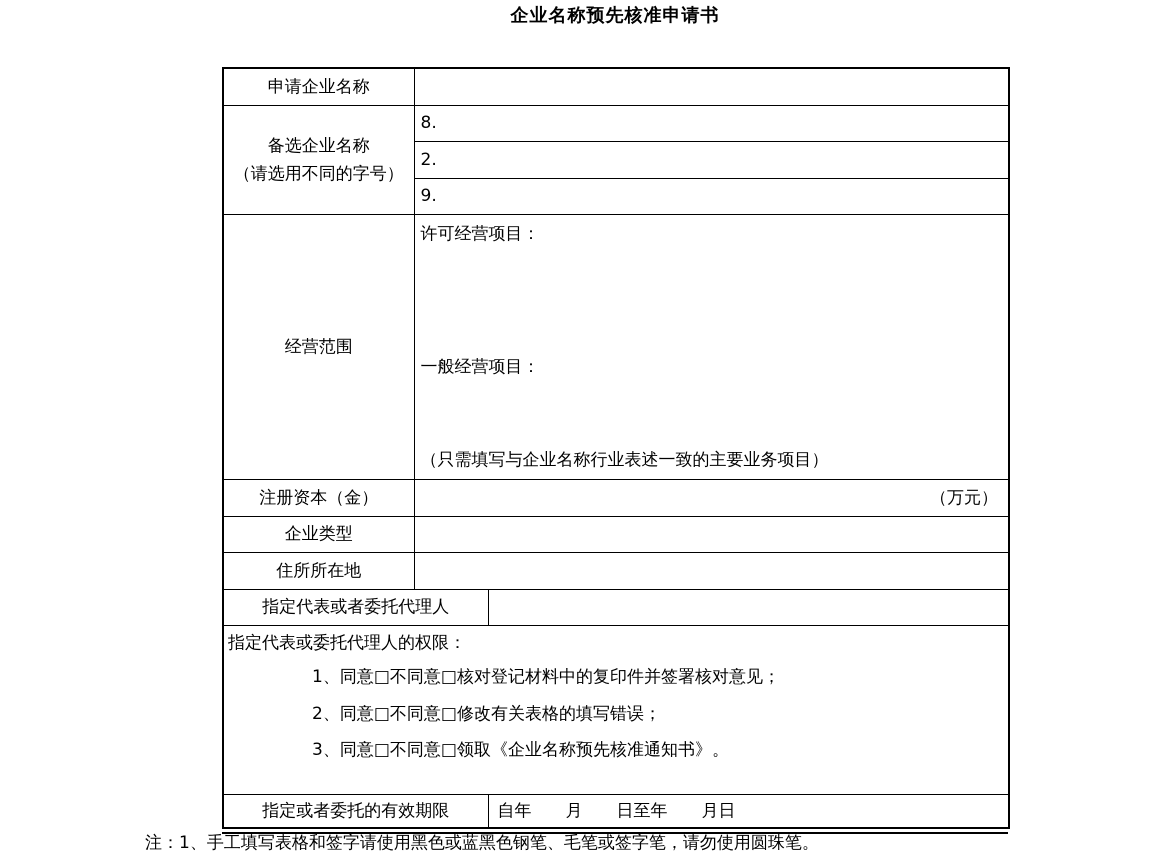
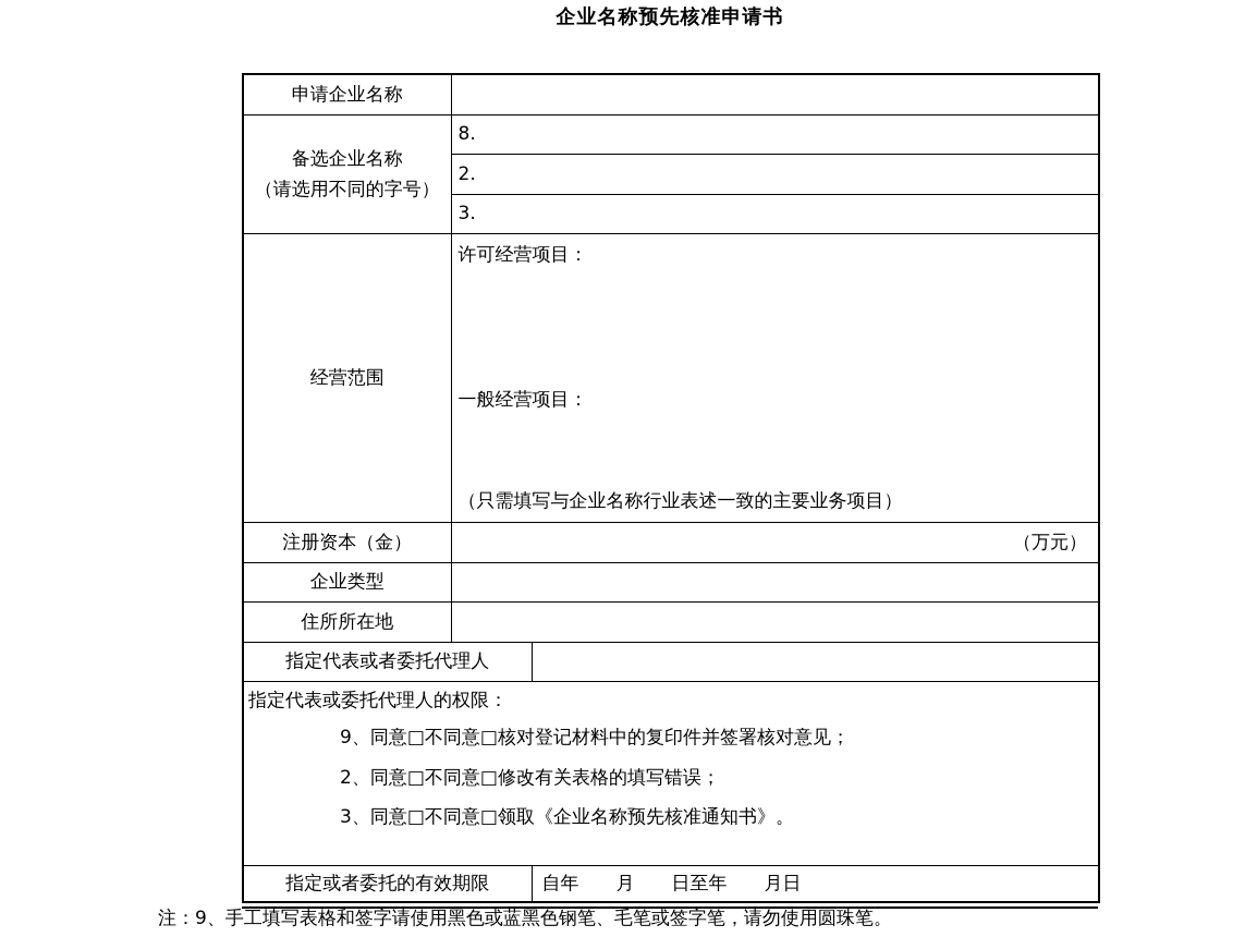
  企业名称预先核准申请书
  申请企业名称
  备选企业名称 （请选用不同的字号）	8.
  2.
- 9.
+ 3.
  经营范围	许可经营项目： 一般经营项目： （只需填写与企业名称行业表述一致的主要业务项目）
  注册资本（金）	（万元）
  企业类型
  住所所在地
  指定代表或者委托代理人
- 指定代表或委托代理人的权限： 1、同意□不同意□核对登记材料中的复印件并签署核对意见； 2、同意□不同意□修改有关表格的填写错误； 3、同意□不同意□领取《企业名称预先核准通知书》。
+ 指定代表或委托代理人的权限： 9、同意□不同意□核对登记材料中的复印件并签署核对意见； 2、同意□不同意□修改有关表格的填写错误； 3、同意□不同意□领取《企业名称预先核准通知书》。
  指定或者委托的有效期限	自年 月 日至年 月日
- 注：1、手工填写表格和签字请使用黑色或蓝黑色钢笔、毛笔或签字笔，请勿使用圆珠笔。
+ 注：9、手工填写表格和签字请使用黑色或蓝黑色钢笔、毛笔或签字笔，请勿使用圆珠笔。
